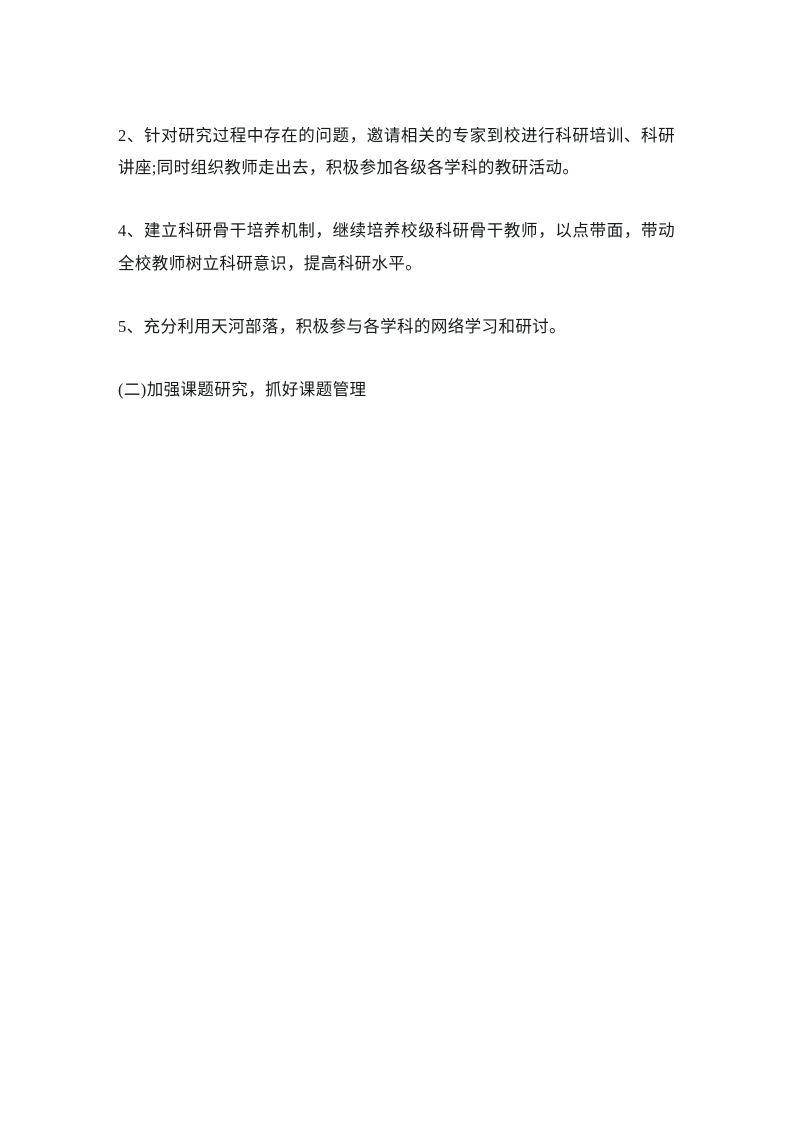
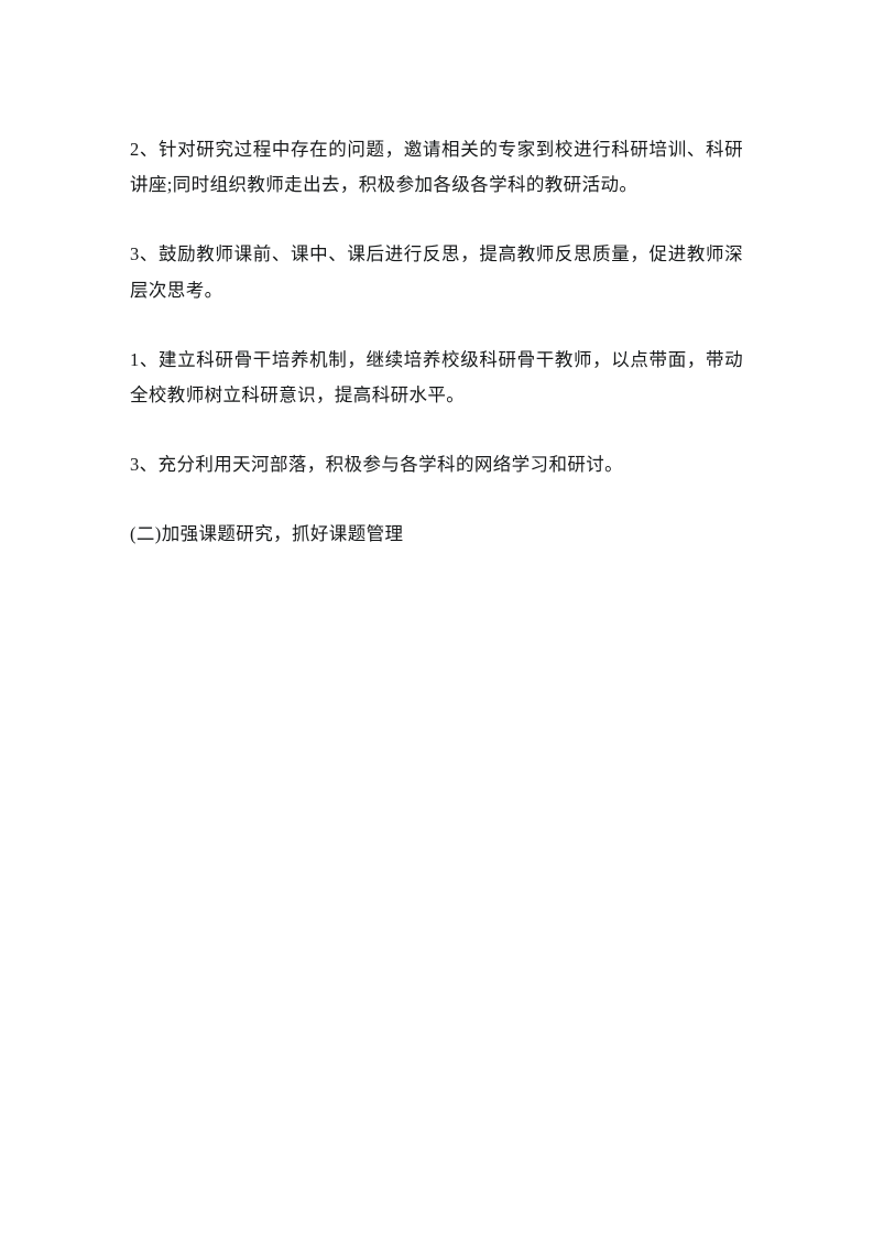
  2、针对研究过程中存在的问题，邀请相关的专家到校进行科研培训、科研讲座;同时组织教师走出去，积极参加各级各学科的教研活动。
+ 3、鼓励教师课前、课中、课后进行反思，提高教师反思质量，促进教师深层次思考。
- 4、建立科研骨干培养机制，继续培养校级科研骨干教师，以点带面，带动全校教师树立科研意识，提高科研水平。
+ 1、建立科研骨干培养机制，继续培养校级科研骨干教师，以点带面，带动全校教师树立科研意识，提高科研水平。
- 5、充分利用天河部落，积极参与各学科的网络学习和研讨。
+ 3、充分利用天河部落，积极参与各学科的网络学习和研讨。
  (二)加强课题研究，抓好课题管理
